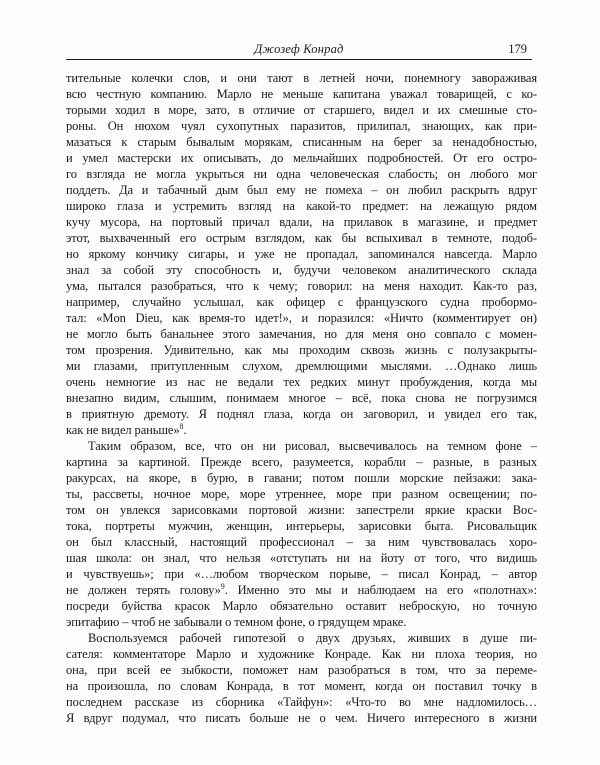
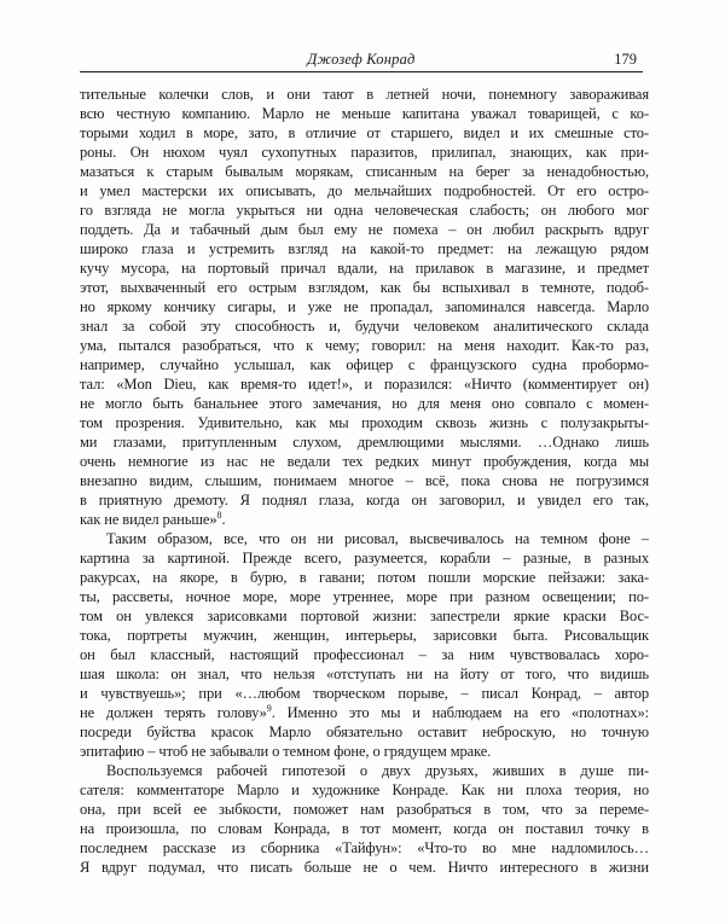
  Джозеф Конрад
  179
  тительные колечки слов, и они тают в летней ночи, понемногу завораживая
  всю честную компанию. Марло не меньше капитана уважал товарищей, с ко-
  торыми ходил в море, зато, в отличие от старшего, видел и их смешные сто-
  роны. Он нюхом чуял сухопутных паразитов, прилипал, знающих, как при-
  мазаться к старым бывалым морякам, списанным на берег за ненадобностью,
  и умел мастерски их описывать, до мельчайших подробностей. От его остро-
  го взгляда не могла укрыться ни одна человеческая слабость; он любого мог
  поддеть. Да и табачный дым был ему не помеха – он любил раскрыть вдруг
  широко глаза и устремить взгляд на какой-то предмет: на лежащую рядом
  кучу мусора, на портовый причал вдали, на прилавок в магазине, и предмет
  этот, выхваченный его острым взглядом, как бы вспыхивал в темноте, подоб-
  но яркому кончику сигары, и уже не пропадал, запоминался навсегда. Марло
  знал за собой эту способность и, будучи человеком аналитического склада
  ума, пытался разобраться, что к чему; говорил: на меня находит. Как-то раз,
  например, случайно услышал, как офицер с французского судна пробормо-
  тал: «Mon Dieu, как время-то идет!», и поразился: «Ничто (комментирует он)
  не могло быть банальнее этого замечания, но для меня оно совпало с момен-
  том прозрения. Удивительно, как мы проходим сквозь жизнь с полузакрыты-
  ми глазами, притупленным слухом, дремлющими мыслями. …Однако лишь
  очень немногие из нас не ведали тех редких минут пробуждения, когда мы
  внезапно видим, слышим, понимаем многое – всё, пока снова не погрузимся
  в приятную дремоту. Я поднял глаза, когда он заговорил, и увидел его так,
  как не видел раньше»8.
  Таким образом, все, что он ни рисовал, высвечивалось на темном фоне –
  картина за картиной. Прежде всего, разумеется, корабли – разные, в разных
  ракурсах, на якоре, в бурю, в гавани; потом пошли морские пейзажи: зака-
  ты, рассветы, ночное море, море утреннее, море при разном освещении; по-
  том он увлекся зарисовками портовой жизни: запестрели яркие краски Вос-
  тока, портреты мужчин, женщин, интерьеры, зарисовки быта. Рисовальщик
  он был классный, настоящий профессионал – за ним чувствовалась хоро-
  шая школа: он знал, что нельзя «отступать ни на йоту от того, что видишь
  и чувствуешь»; при «…любом творческом порыве, – писал Конрад, – автор
  не должен терять голову»9. Именно это мы и наблюдаем на его «полотнах»:
  посреди буйства красок Марло обязательно оставит неброскую, но точную
  эпитафию – чтоб не забывали о темном фоне, о грядущем мраке.
  Воспользуемся рабочей гипотезой о двух друзьях, живших в душе пи-
  сателя: комментаторе Марло и художнике Конраде. Как ни плоха теория, но
  она, при всей ее зыбкости, поможет нам разобраться в том, что за переме-
  на произошла, по словам Конрада, в тот момент, когда он поставил точку в
  последнем рассказе из сборника «Тайфун»: «Что-то во мне надломилось…
- Я вдруг подумал, что писать больше не о чем. Ничего интересного в жизни
+ Я вдруг подумал, что писать больше не о чем. Ничто интересного в жизни
